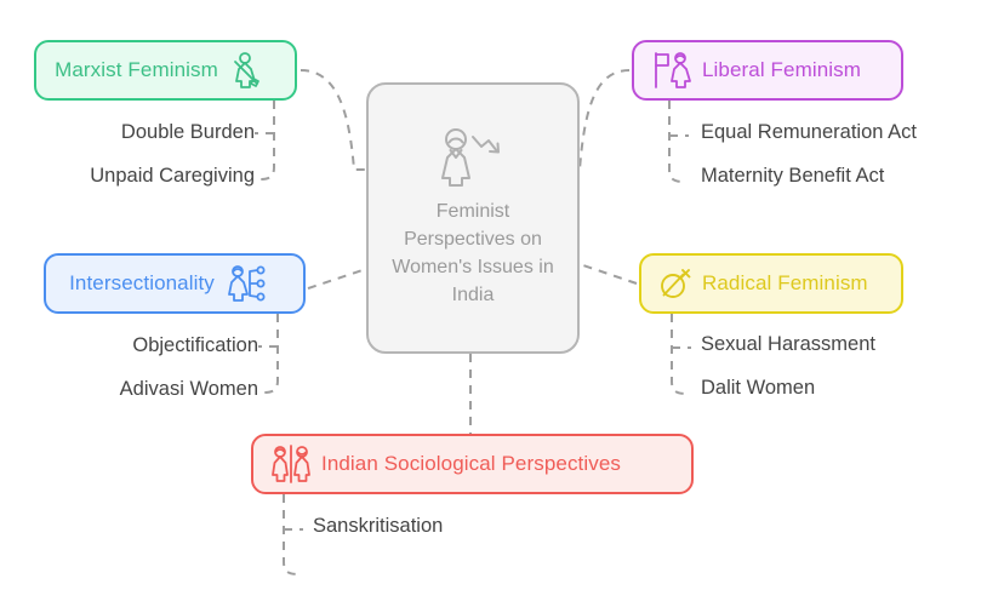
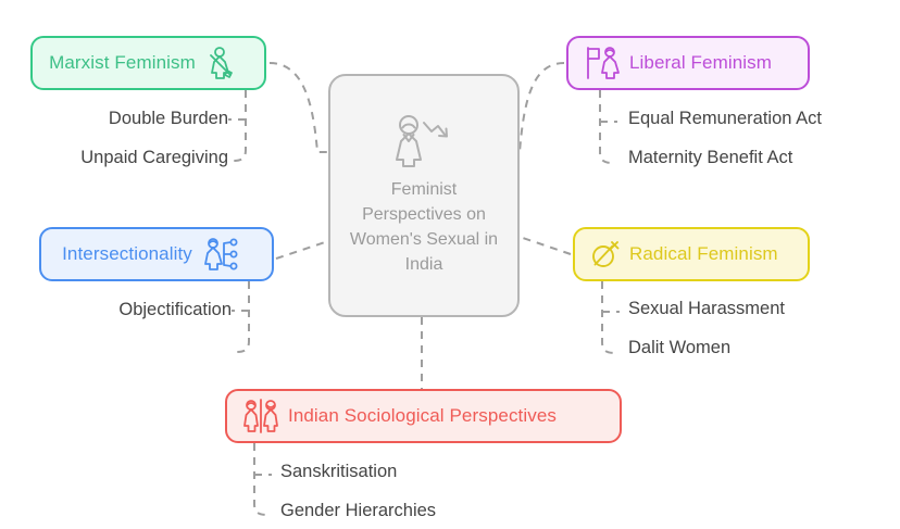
- Feminist Perspectives on Women's Issues in India
+ Feminist Perspectives on Women's Sexual in India
  Marxist Feminism
  Double Burden
  Unpaid Caregiving
  Intersectionality
  Objectification
- Adivasi Women
  Liberal Feminism
  Equal Remuneration Act
  Maternity Benefit Act
  Radical Feminism
  Sexual Harassment
  Dalit Women
  Indian Sociological Perspectives
  Sanskritisation
+ Gender Hierarchies
